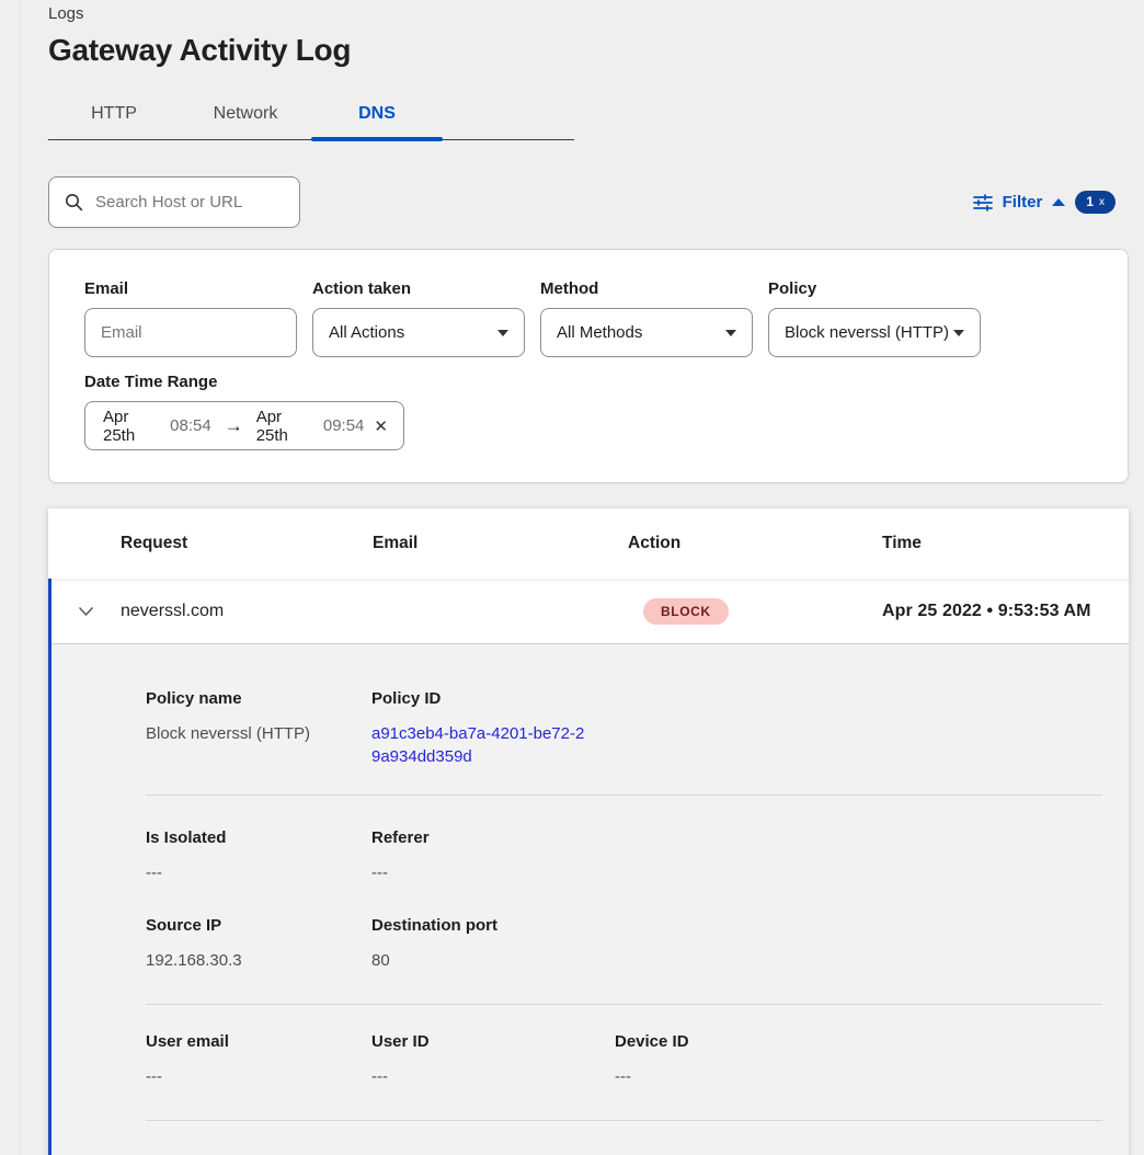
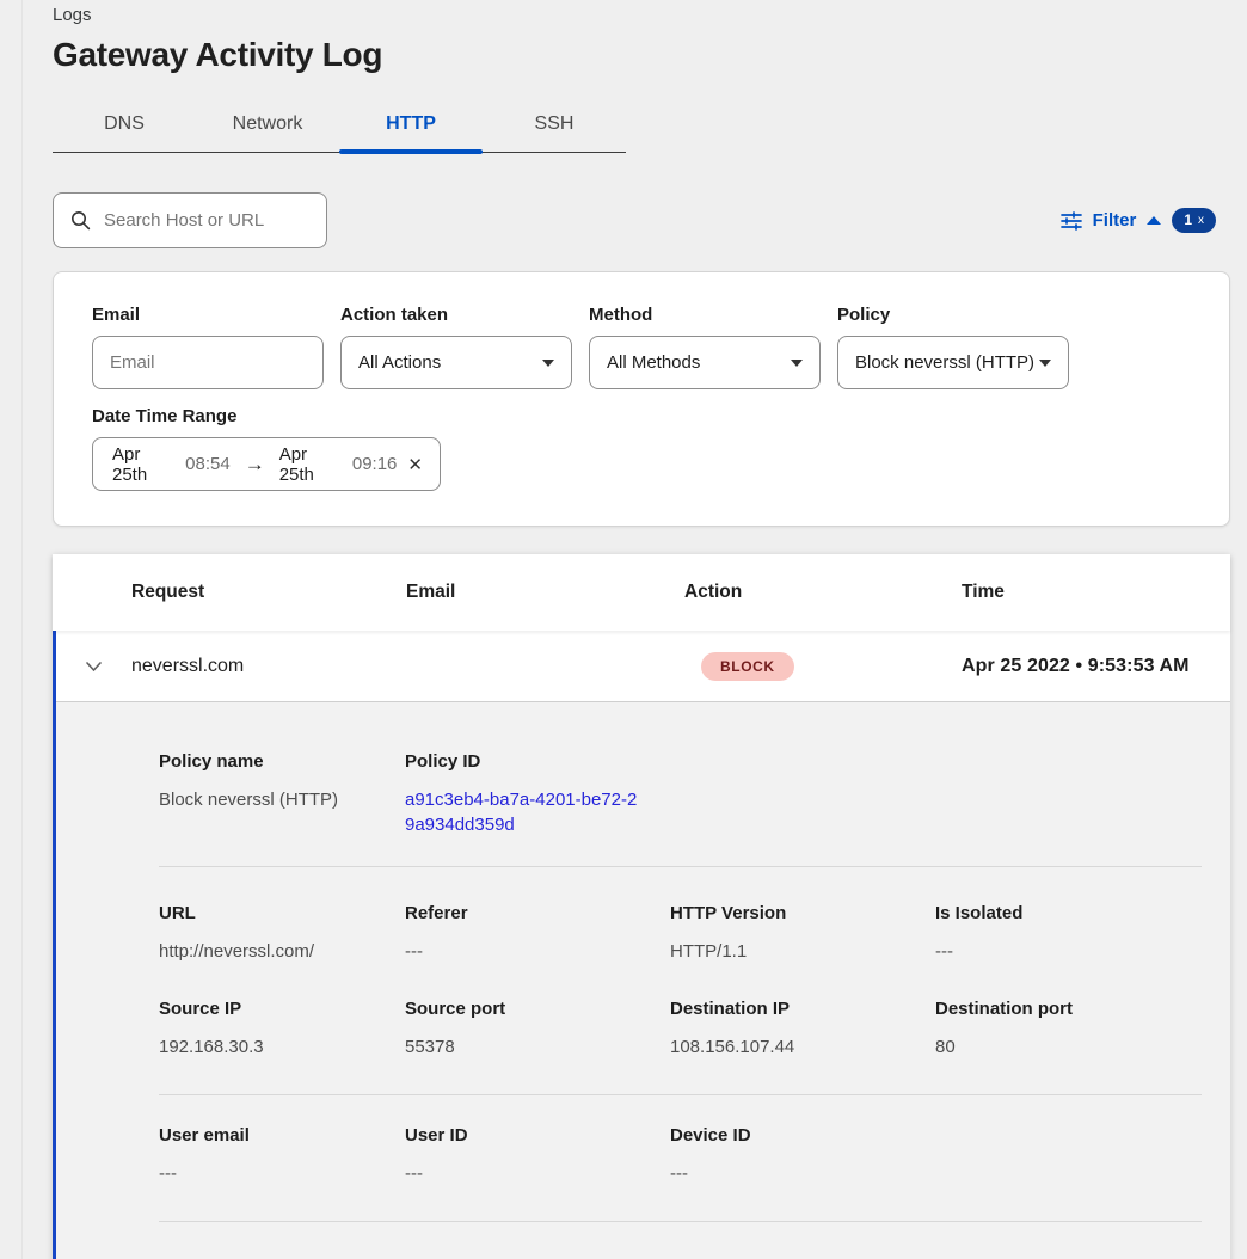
  Logs
  Gateway Activity Log
- HTTP
+ DNS
  Network
- DNS
+ HTTP
+ SSH
  Search Host or URL
  Filter
  1
  x
  Email
  Email
  Action taken
  All Actions
  Method
  All Methods
  Policy
  Block neverssl (HTTP)
  Date Time Range
  Apr 25th
  08:54
  →
  Apr 25th
- 09:54
+ 09:16
  ✕
  Request
  Email
  Action
  Time
  neverssl.com
  BLOCK
  Apr 25 2022 • 9:53:53 AM
  Policy name
  Block neverssl (HTTP)
  Policy ID
  a91c3eb4-ba7a-4201-be72-29a934dd359d
+ URL
+ http://neverssl.com/
- Is Isolated
+ Referer
  ---
+ HTTP Version
+ HTTP/1.1
- Referer
+ Is Isolated
  ---
  Source IP
  192.168.30.3
+ Source port
+ 55378
+ Destination IP
+ 108.156.107.44
  Destination port
  80
  User email
  ---
  User ID
  ---
  Device ID
  ---
